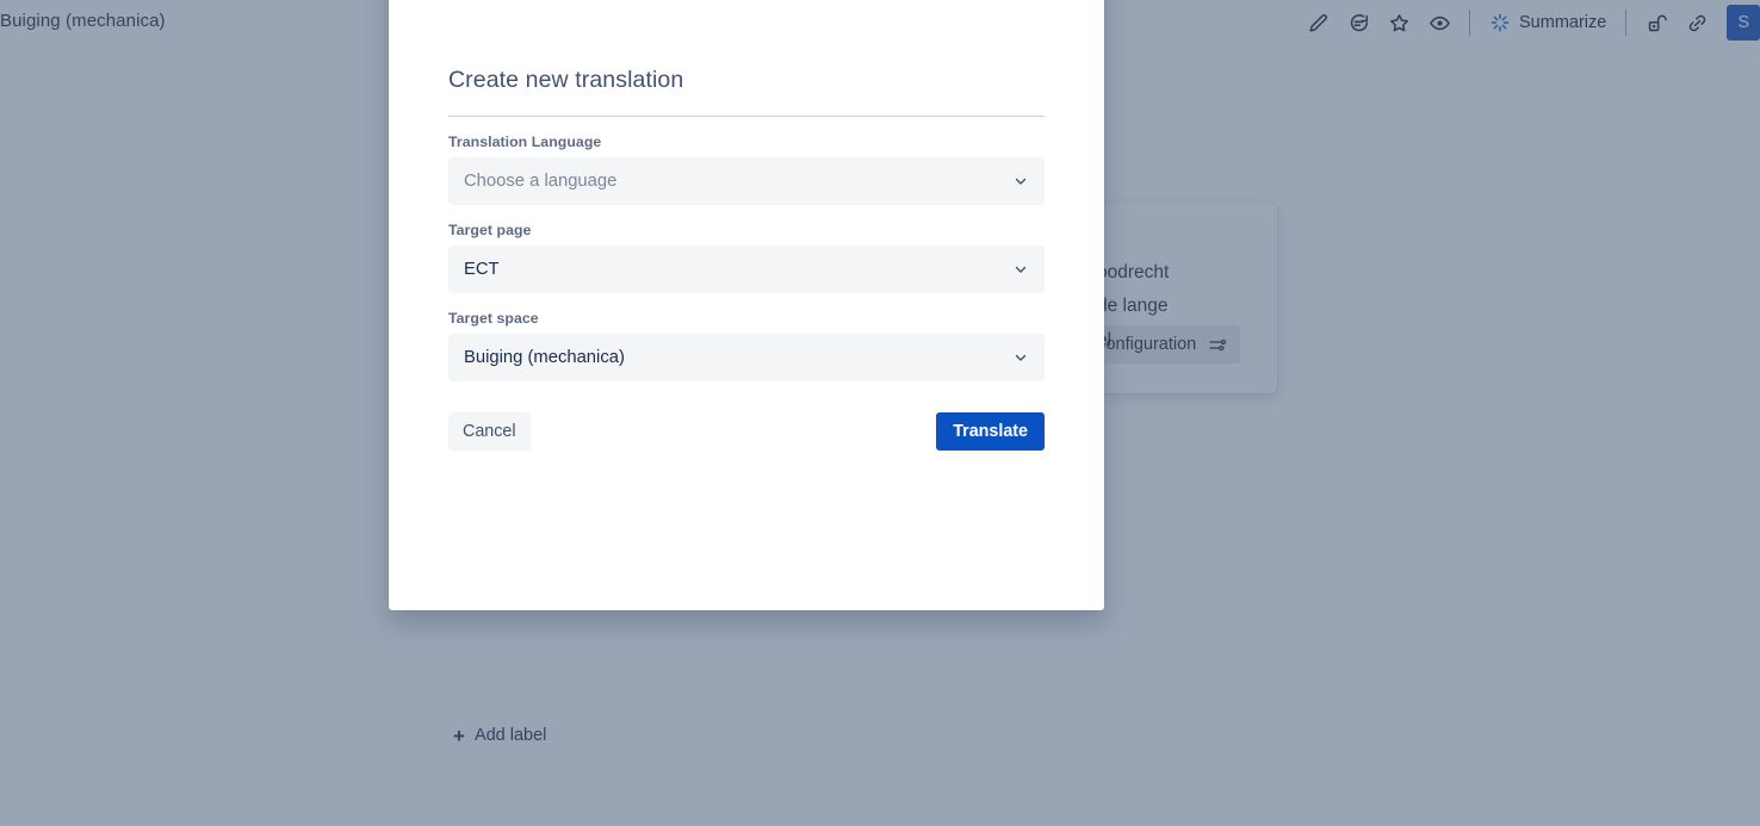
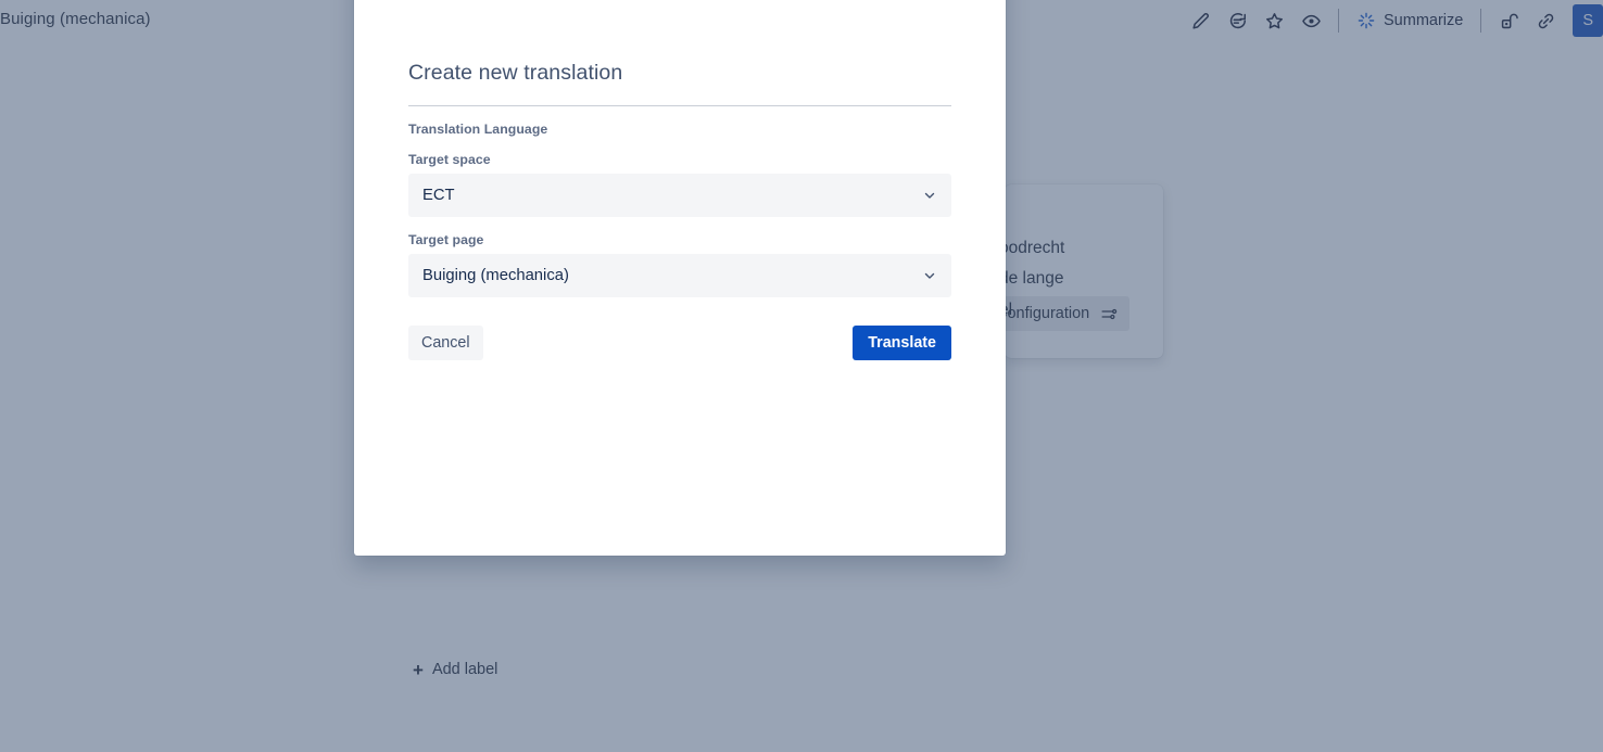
  Buiging (mechanica)
  Summarize
  S
  onfiguration
  odrecht
  e lange
  +
  Add label
  Create new translation
  Translation Language
- Choose a language
- Target page
+ Target space
  ECT
- Target space
+ Target page
  Buiging (mechanica)
  Cancel
  Translate
